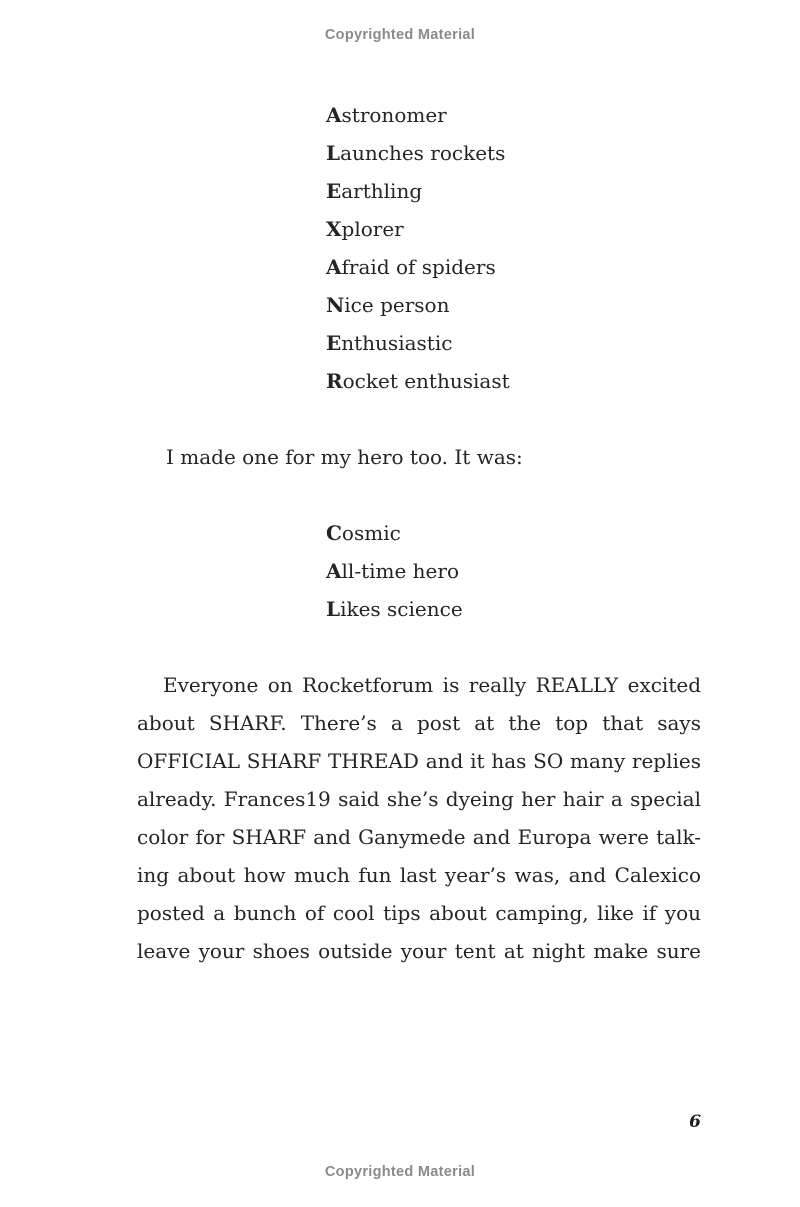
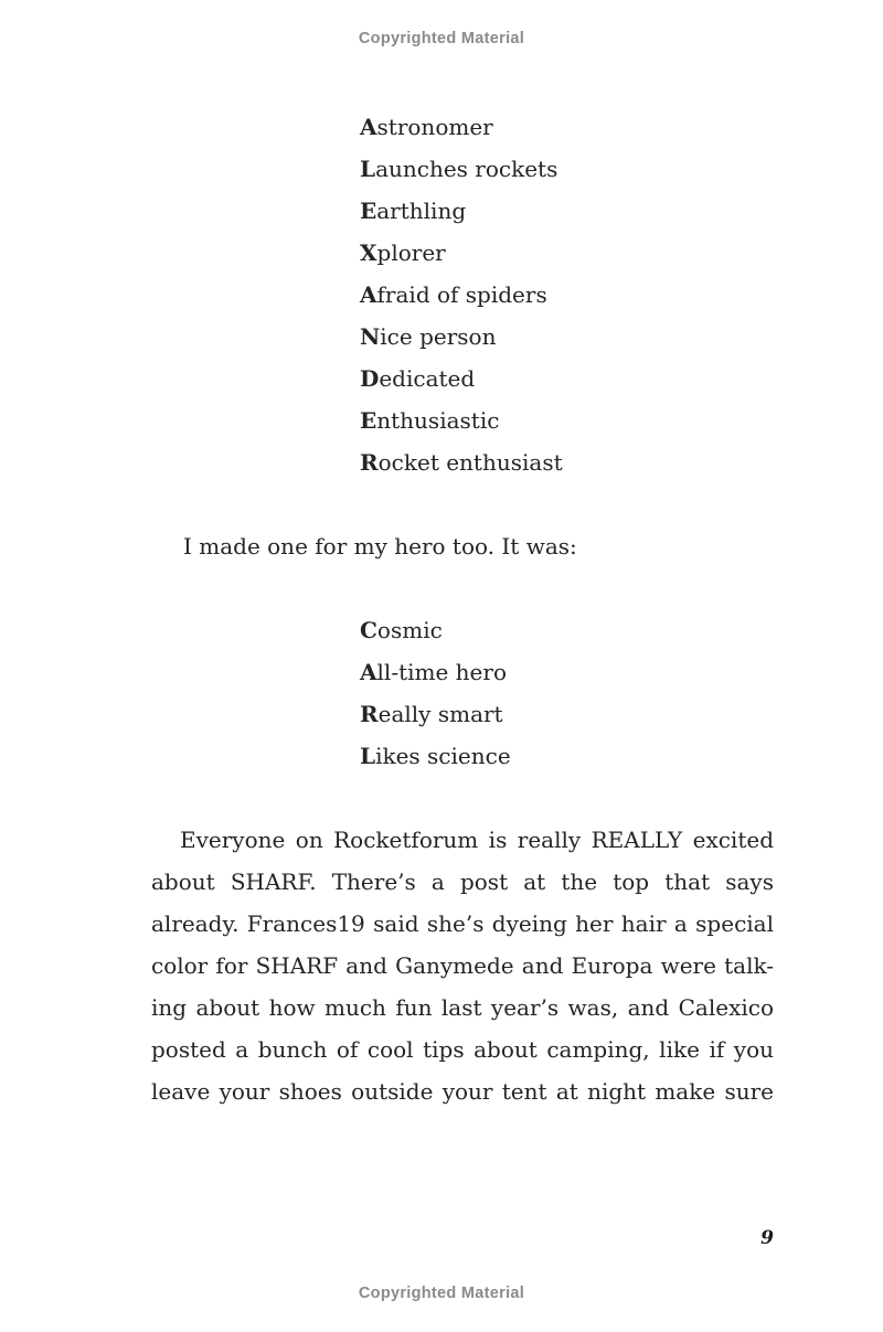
  Copyrighted Material
  Astronomer
  Launches rockets
  Earthling
  Xplorer
  Afraid of spiders
  Nice person
+ Dedicated
  Enthusiastic
  Rocket enthusiast
  I made one for my hero too. It was:
  Cosmic
  All-time hero
+ Really smart
  Likes science
  Everyone on Rocketforum is really REALLY excited
  about SHARF. There’s a post at the top that says
- OFFICIAL SHARF THREAD and it has SO many replies
  already. Frances19 said she’s dyeing her hair a special
  color for SHARF and Ganymede and Europa were talk-
  ing about how much fun last year’s was, and Calexico
  posted a bunch of cool tips about camping, like if you
  leave your shoes outside your tent at night make sure
- 6
+ 9
  Copyrighted Material
